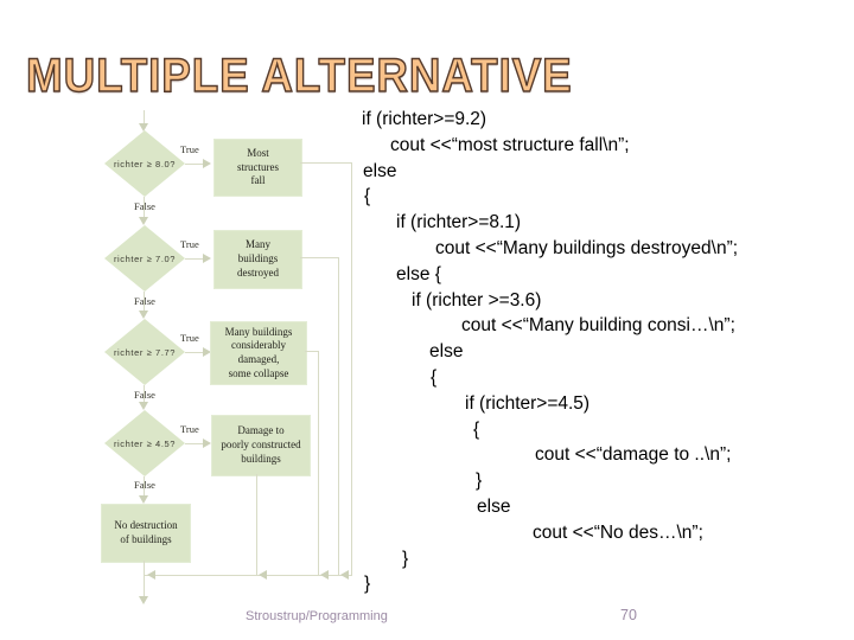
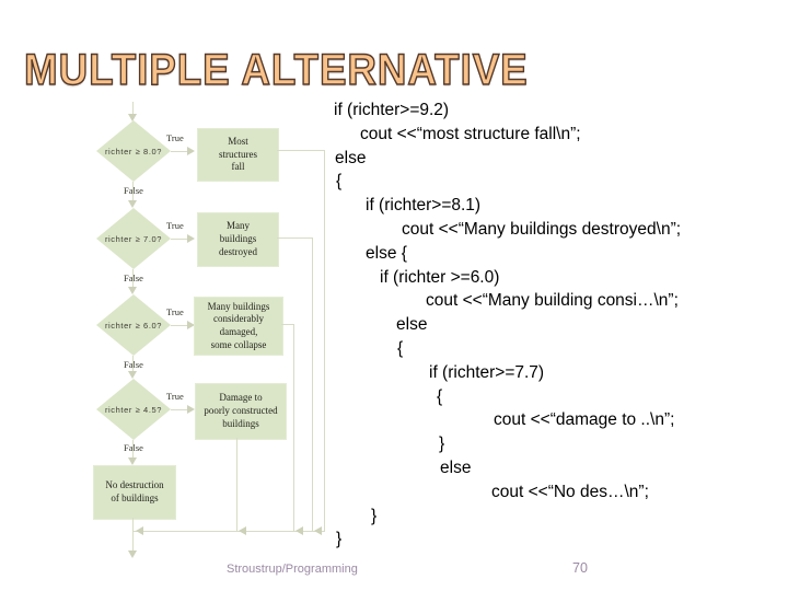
  MULTIPLE ALTERNATIVE
  richter ≥ 8.0?
  True
  Most
  structures
  fall
  False
  richter ≥ 7.0?
  True
  Many
  buildings
  destroyed
  False
- richter ≥ 7.7?
+ richter ≥ 6.0?
  True
  Many buildings
  considerably
  damaged,
  some collapse
  False
  richter ≥ 4.5?
  True
  Damage to
  poorly constructed
  buildings
  False
  No destruction
  of buildings
  if (richter>=9.2)
  cout <<“most structure fall\n”;
  else
  {
  if (richter>=8.1)
  cout <<“Many buildings destroyed\n”;
  else {
- if (richter >=3.6)
+ if (richter >=6.0)
  cout <<“Many building consi…\n”;
  else
  {
- if (richter>=4.5)
+ if (richter>=7.7)
  {
  cout <<“damage to ..\n”;
  }
  else
  cout <<“No des…\n”;
  }
  }
  Stroustrup/Programming
  70
